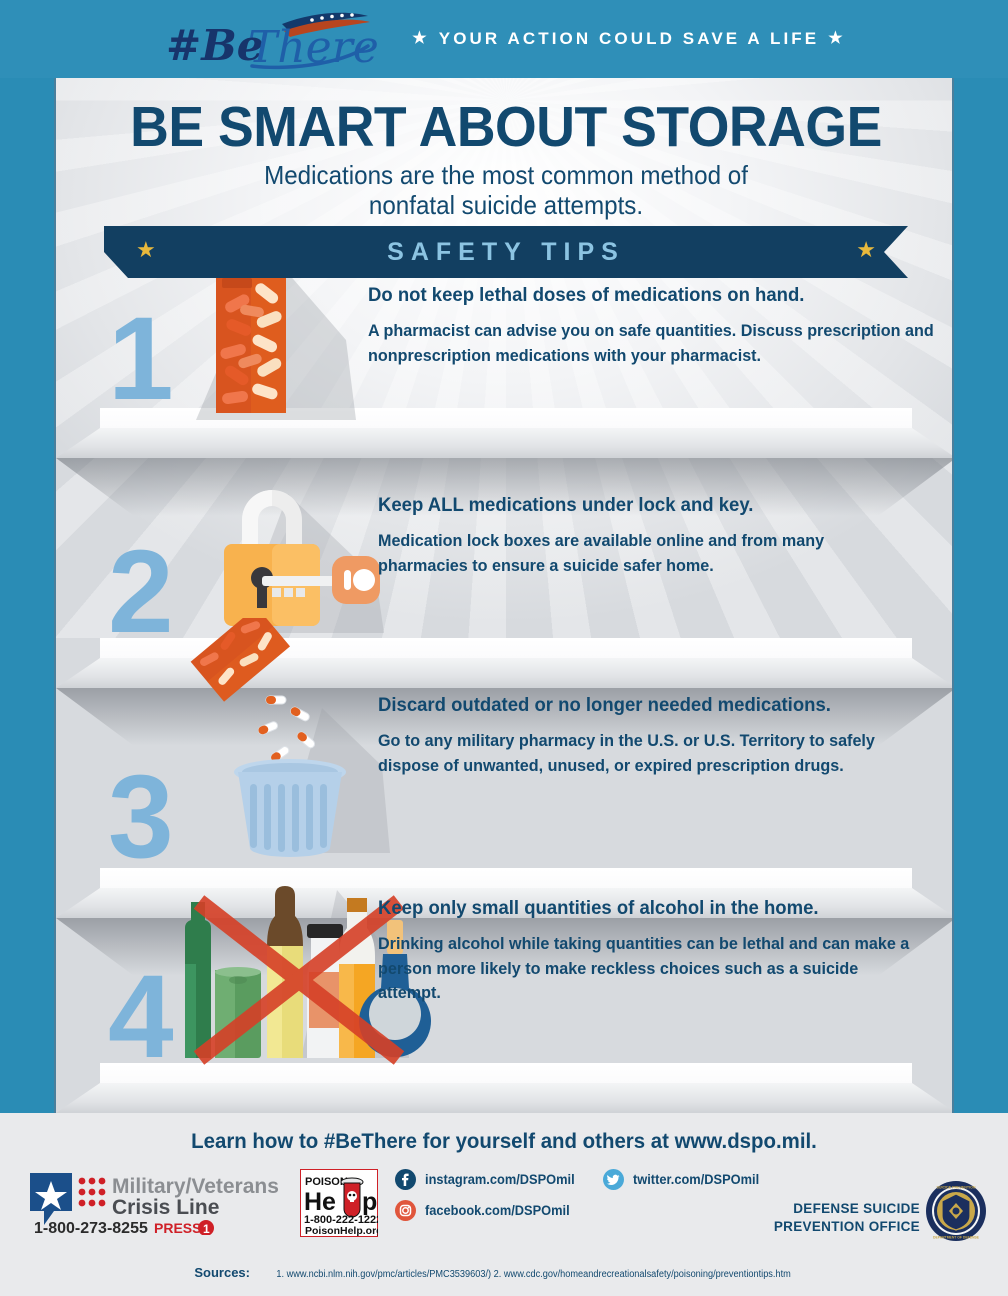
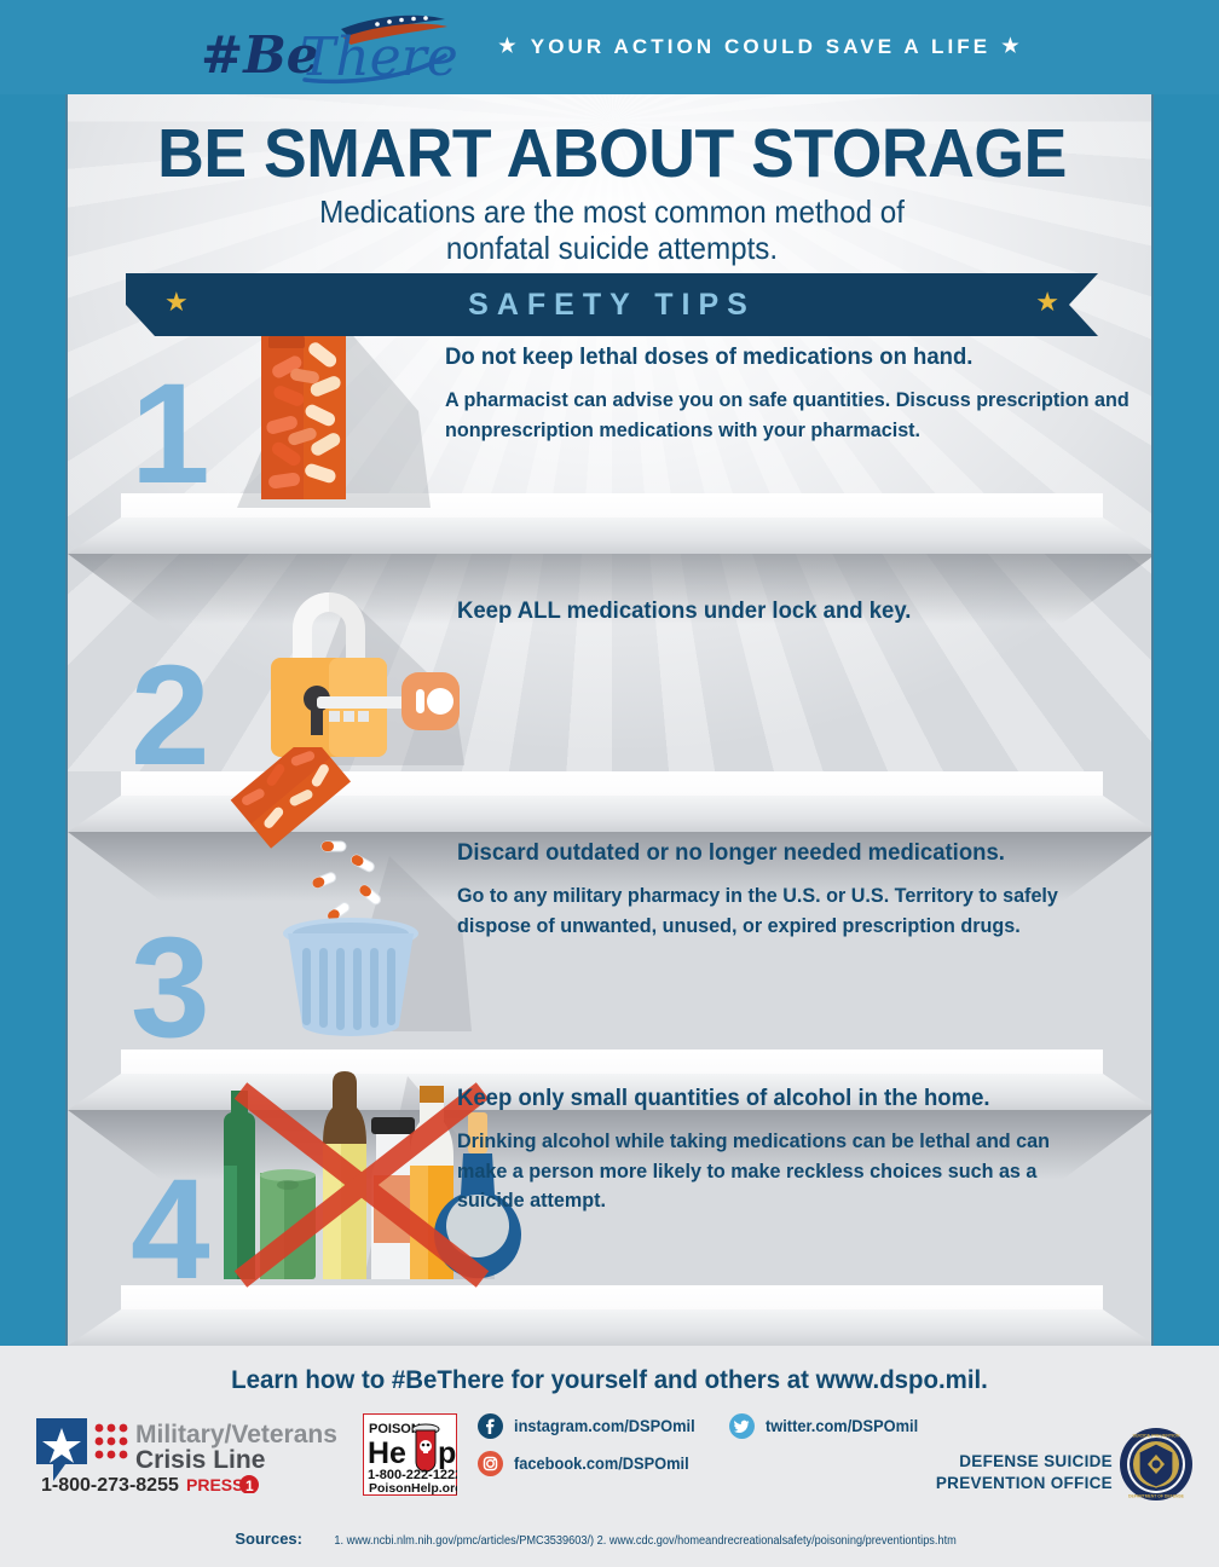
  #Be
  Ther
  ★
  YOUR ACTION COULD SAVE A LIFE
  ★
  BE SMART ABOUT STORAGE
  Medications are the most common method of
  nonfatal suicide attempts.
  ★
  ★
  SAFETY TIPS
  1
  2
  3
  4
  Do not keep lethal doses of medications on hand.
  A pharmacist can advise you on safe quantities. Discuss prescription and nonprescription medications with your pharmacist.
  Keep ALL medications under lock and key.
- Medication lock boxes are available online and from many pharmacies to ensure a suicide safer home.
  Discard outdated or no longer needed medications.
  Go to any military pharmacy in the U.S. or U.S. Territory to safely dispose of unwanted, unused, or expired prescription drugs.
  Keep only small quantities of alcohol in the home.
- Drinking alcohol while taking quantities can be lethal and can make a person more likely to make reckless choices such as a suicide attempt.
+ Drinking alcohol while taking medications can be lethal and can make a person more likely to make reckless choices such as a suicide attempt.
  Learn how to #BeThere for yourself and others at www.dspo.mil.
  Military/Veterans
  Crisis Line
  1-800-273-8255
  PRESS
  1
  POISO
  He
  p
  1-800-222-122
  PoisonHelp.or
  instagram.com/DSPOmil
  twitter.com/DSPOmil
  facebook.com/DSPOmil
  DEFENSE SUICIDE
  PREVENTION OFFICE
  Sources: 1. www.ncbi.nlm.nih.gov/pmc/articles/PMC3539603/) 2. www.cdc.gov/homeandrecreationalsafety/poisoning/preventiontips.htm
